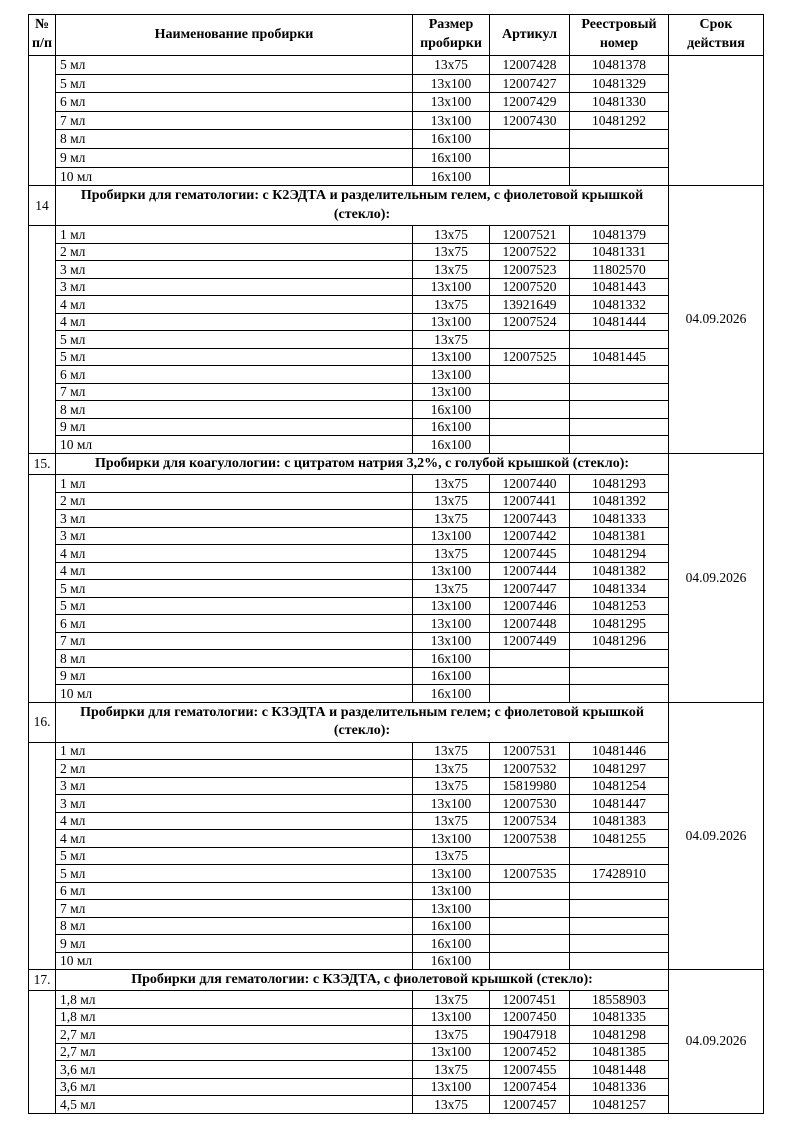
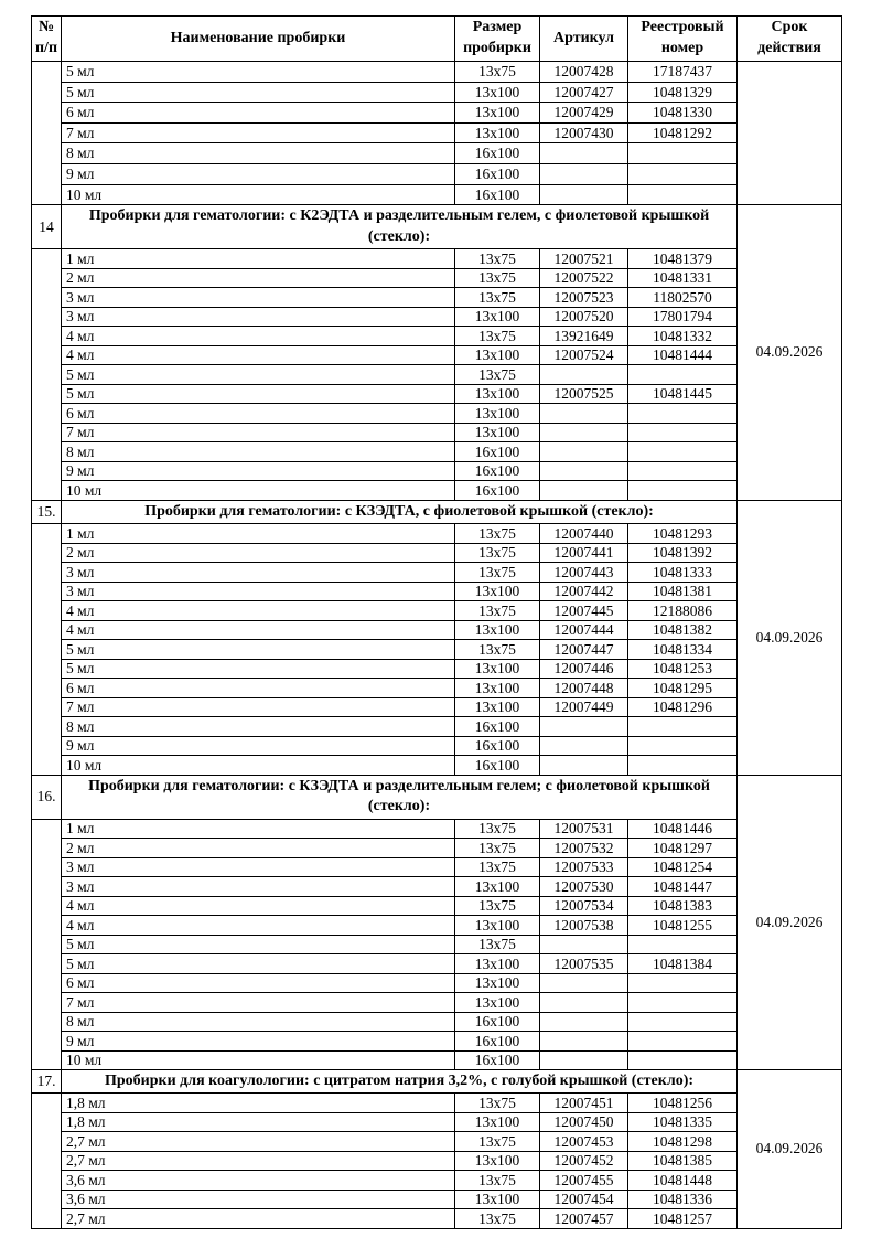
  № п/п	Наименование пробирки	Размер пробирки	Артикул	Реестровый номер	Срок действия
- 	5 мл	13x75	12007428	10481378
+ 	5 мл	13x75	12007428	17187437
  5 мл	13x100	12007427	10481329
  6 мл	13x100	12007429	10481330
  7 мл	13x100	12007430	10481292
  8 мл	16x100
  9 мл	16x100
  10 мл	16x100
  14	Пробирки для гематологии: с К2ЭДТА и разделительным гелем, с фиолетовой крышкой (стекло):	04.09.2026
  	1 мл	13x75	12007521	10481379
  2 мл	13x75	12007522	10481331
  3 мл	13x75	12007523	11802570
- 3 мл	13x100	12007520	10481443
+ 3 мл	13x100	12007520	17801794
  4 мл	13x75	13921649	10481332
  4 мл	13x100	12007524	10481444
  5 мл	13x75
  5 мл	13x100	12007525	10481445
  6 мл	13x100
  7 мл	13x100
  8 мл	16x100
  9 мл	16x100
  10 мл	16x100
- 15.	Пробирки для коагулологии: с цитратом натрия 3,2%, с голубой крышкой (стекло):	04.09.2026
+ 15.	Пробирки для гематологии: с КЗЭДТА, с фиолетовой крышкой (стекло):	04.09.2026
  	1 мл	13x75	12007440	10481293
  2 мл	13x75	12007441	10481392
  3 мл	13x75	12007443	10481333
  3 мл	13x100	12007442	10481381
- 4 мл	13x75	12007445	10481294
+ 4 мл	13x75	12007445	12188086
  4 мл	13x100	12007444	10481382
  5 мл	13x75	12007447	10481334
  5 мл	13x100	12007446	10481253
  6 мл	13x100	12007448	10481295
  7 мл	13x100	12007449	10481296
  8 мл	16x100
  9 мл	16x100
  10 мл	16x100
  16.	Пробирки для гематологии: с КЗЭДТА и разделительным гелем; с фиолетовой крышкой (стекло):	04.09.2026
  	1 мл	13x75	12007531	10481446
  2 мл	13x75	12007532	10481297
- 3 мл	13x75	15819980	10481254
+ 3 мл	13x75	12007533	10481254
  3 мл	13x100	12007530	10481447
  4 мл	13x75	12007534	10481383
  4 мл	13x100	12007538	10481255
  5 мл	13x75
- 5 мл	13x100	12007535	17428910
+ 5 мл	13x100	12007535	10481384
  6 мл	13x100
  7 мл	13x100
  8 мл	16x100
  9 мл	16x100
  10 мл	16x100
- 17.	Пробирки для гематологии: с КЗЭДТА, с фиолетовой крышкой (стекло):	04.09.2026
+ 17.	Пробирки для коагулологии: с цитратом натрия 3,2%, с голубой крышкой (стекло):	04.09.2026
- 	1,8 мл	13x75	12007451	18558903
+ 	1,8 мл	13x75	12007451	10481256
  1,8 мл	13x100	12007450	10481335
- 2,7 мл	13x75	19047918	10481298
+ 2,7 мл	13x75	12007453	10481298
  2,7 мл	13x100	12007452	10481385
  3,6 мл	13x75	12007455	10481448
  3,6 мл	13x100	12007454	10481336
- 4,5 мл	13x75	12007457	10481257
+ 2,7 мл	13x75	12007457	10481257
